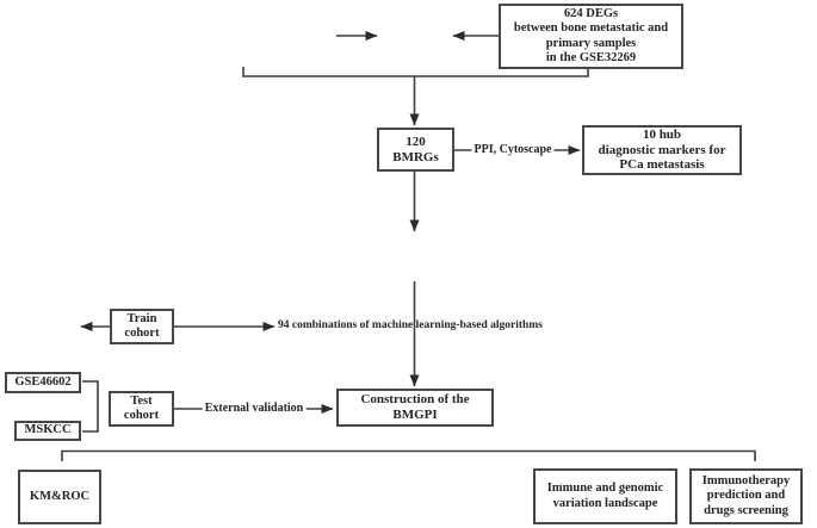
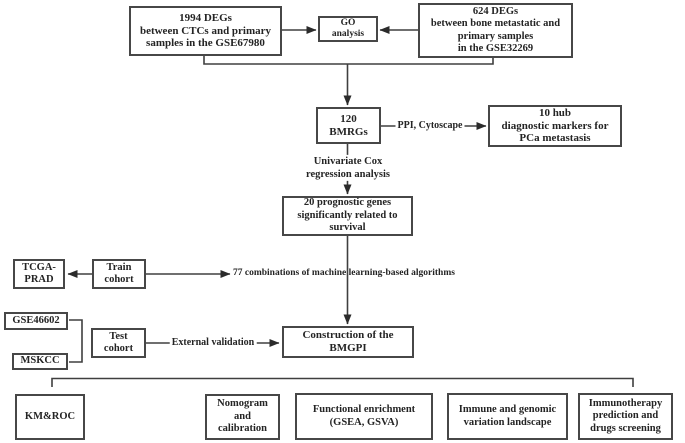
+ 1994 DEGs
+ between CTCs and primary
+ samples in the GSE67980
+ GO
+ analysis
  624 DEGs
  between bone metastatic and
  primary samples
  in the GSE32269
  120
  BMRGs
  10 hub
  diagnostic markers for
  PCa metastasis
+ 20 prognostic genes
+ significantly related to
+ survival
+ TCGA-
+ PRAD
  Train
  cohort
  GSE46602
  MSKCC
  Test
  cohort
  Construction of the
  BMGPI
  KM&ROC
+ Nomogram
+ and
+ calibration
+ Functional enrichment
+ (GSEA, GSVA)
  Immune and genomic
  variation landscape
  Immunotherapy
  prediction and
  drugs screening
  PPI, Cytoscape
+ Univariate Cox
+ regression analysis
- 94 combinations of machine learning-based algorithms
+ 77 combinations of machine learning-based algorithms
  External validation
